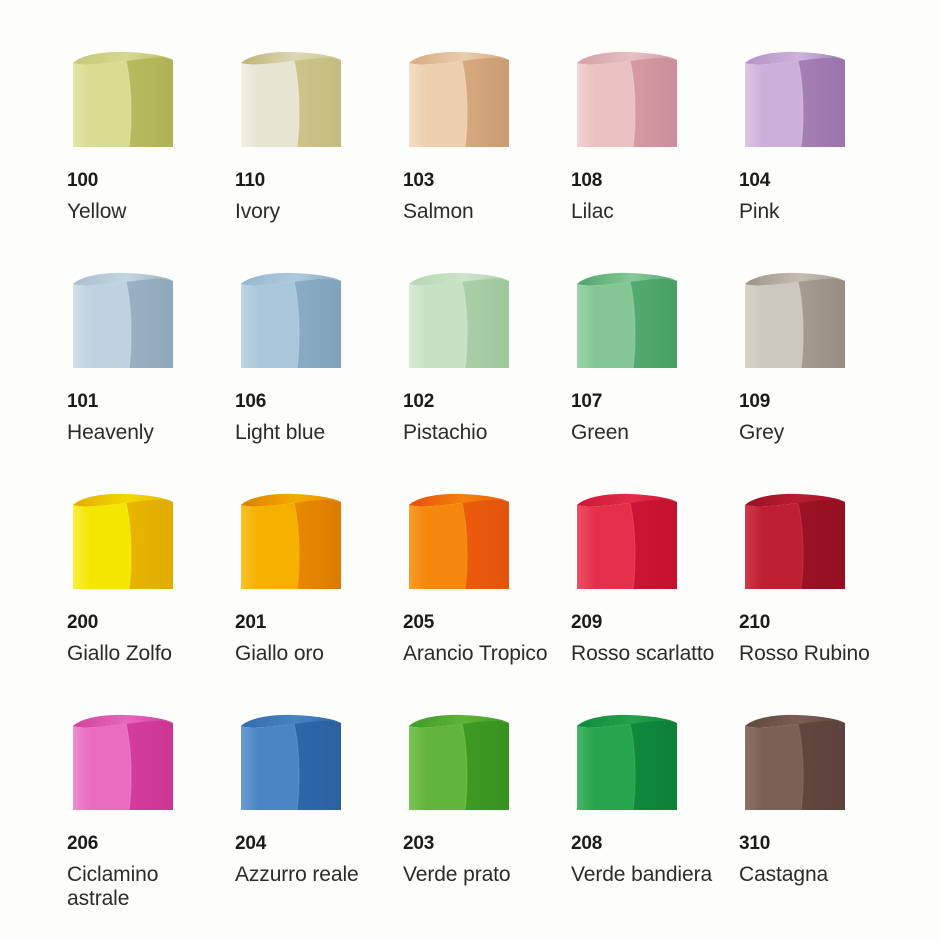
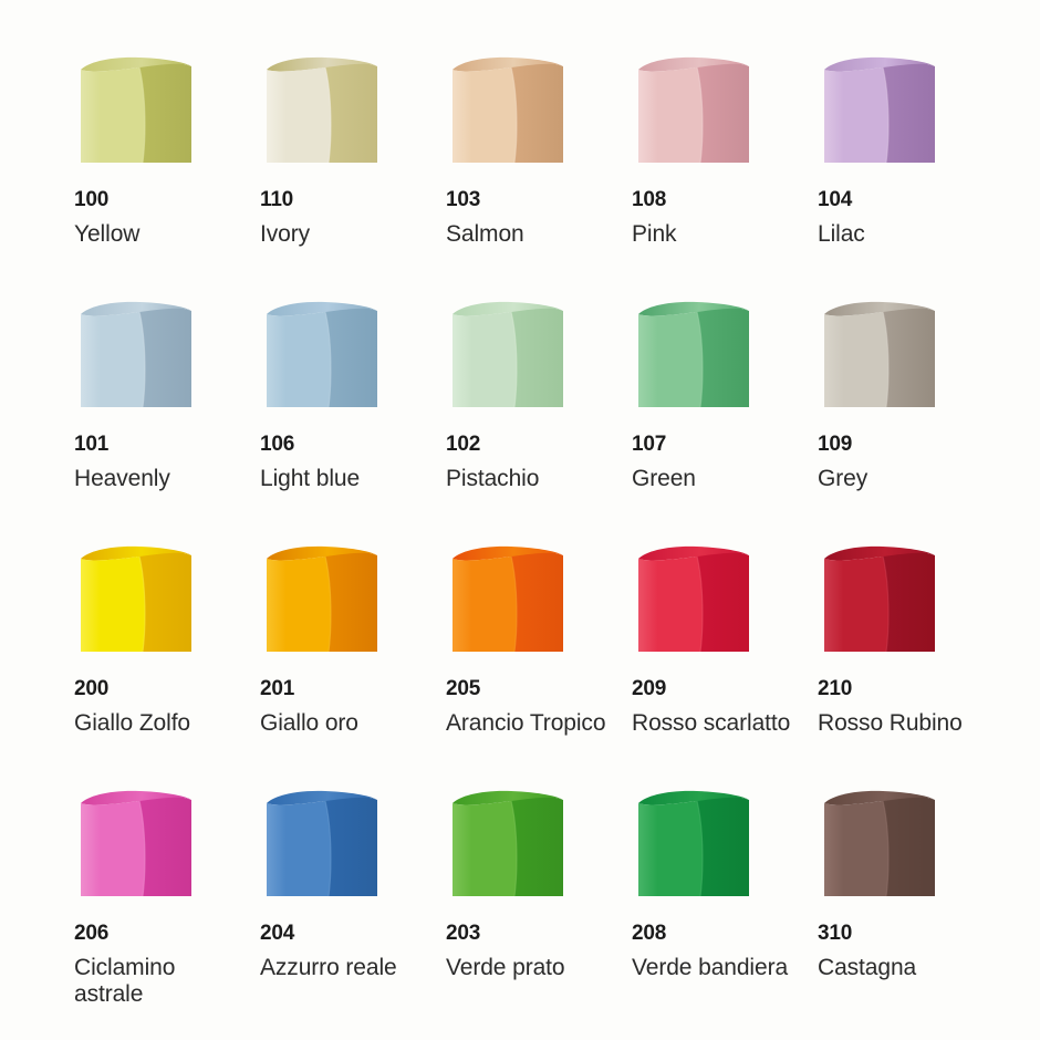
  100
  Yellow
  110
  Ivory
  103
  Salmon
  108
- Lilac
+ Pink
  104
- Pink
+ Lilac
  101
  Heavenly
  106
  Light blue
  102
  Pistachio
  107
  Green
  109
  Grey
  200
  Giallo Zolfo
  201
  Giallo oro
  205
  Arancio Tropico
  209
  Rosso scarlatto
  210
  Rosso Rubino
  206
  Ciclamino
  astrale
  204
  Azzurro reale
  203
  Verde prato
  208
  Verde bandiera
  310
  Castagna
